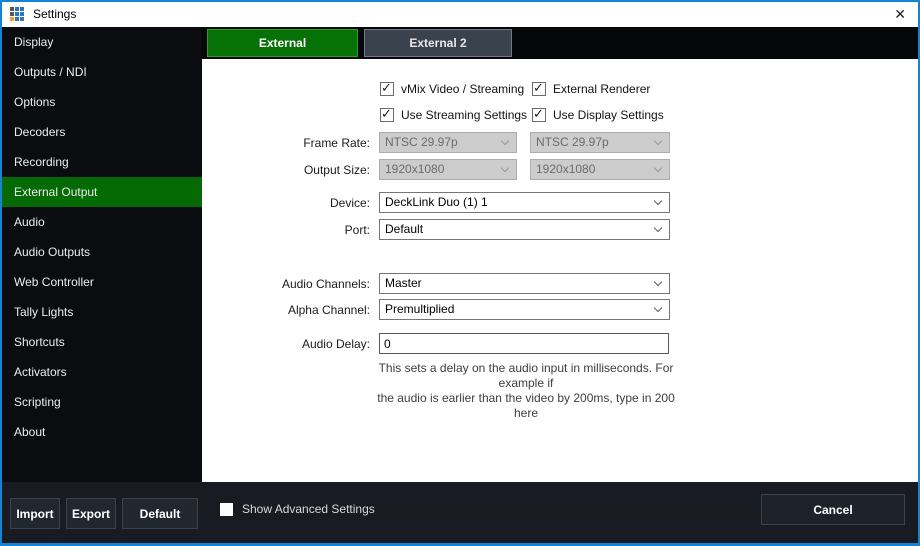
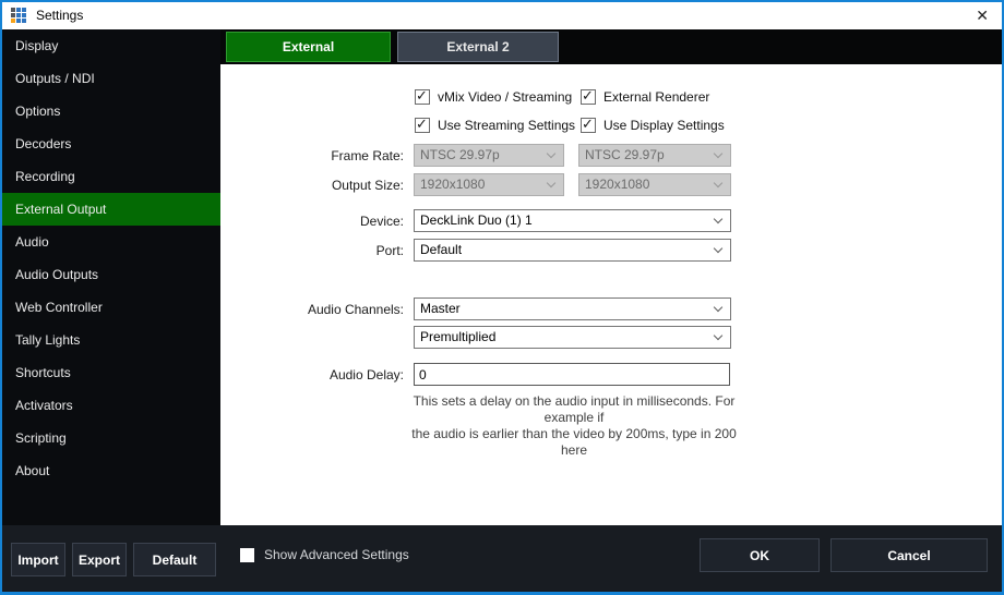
  Settings
  ✕
  Display
  Outputs / NDI
  Options
  Decoders
  Recording
  External Output
  Audio
  Audio Outputs
  Web Controller
  Tally Lights
  Shortcuts
  Activators
  Scripting
  About
  External
  External 2
  ✓
  vMix Video / Streaming
  ✓
  External Renderer
  ✓
  Use Streaming Settings
  ✓
  Use Display Settings
  Frame Rate:
  NTSC 29.97p
  NTSC 29.97p
  Output Size:
  1920x1080
  1920x1080
  Device:
  DeckLink Duo (1) 1
  Port:
  Default
  Audio Channels:
  Master
- Alpha Channel:
  Premultiplied
  Audio Delay:
  0
  This sets a delay on the audio input in milliseconds. For example if
  the audio is earlier than the video by 200ms, type in 200 here
  Import
  Export
  Default
  Show Advanced Settings
+ OK
  Cancel
